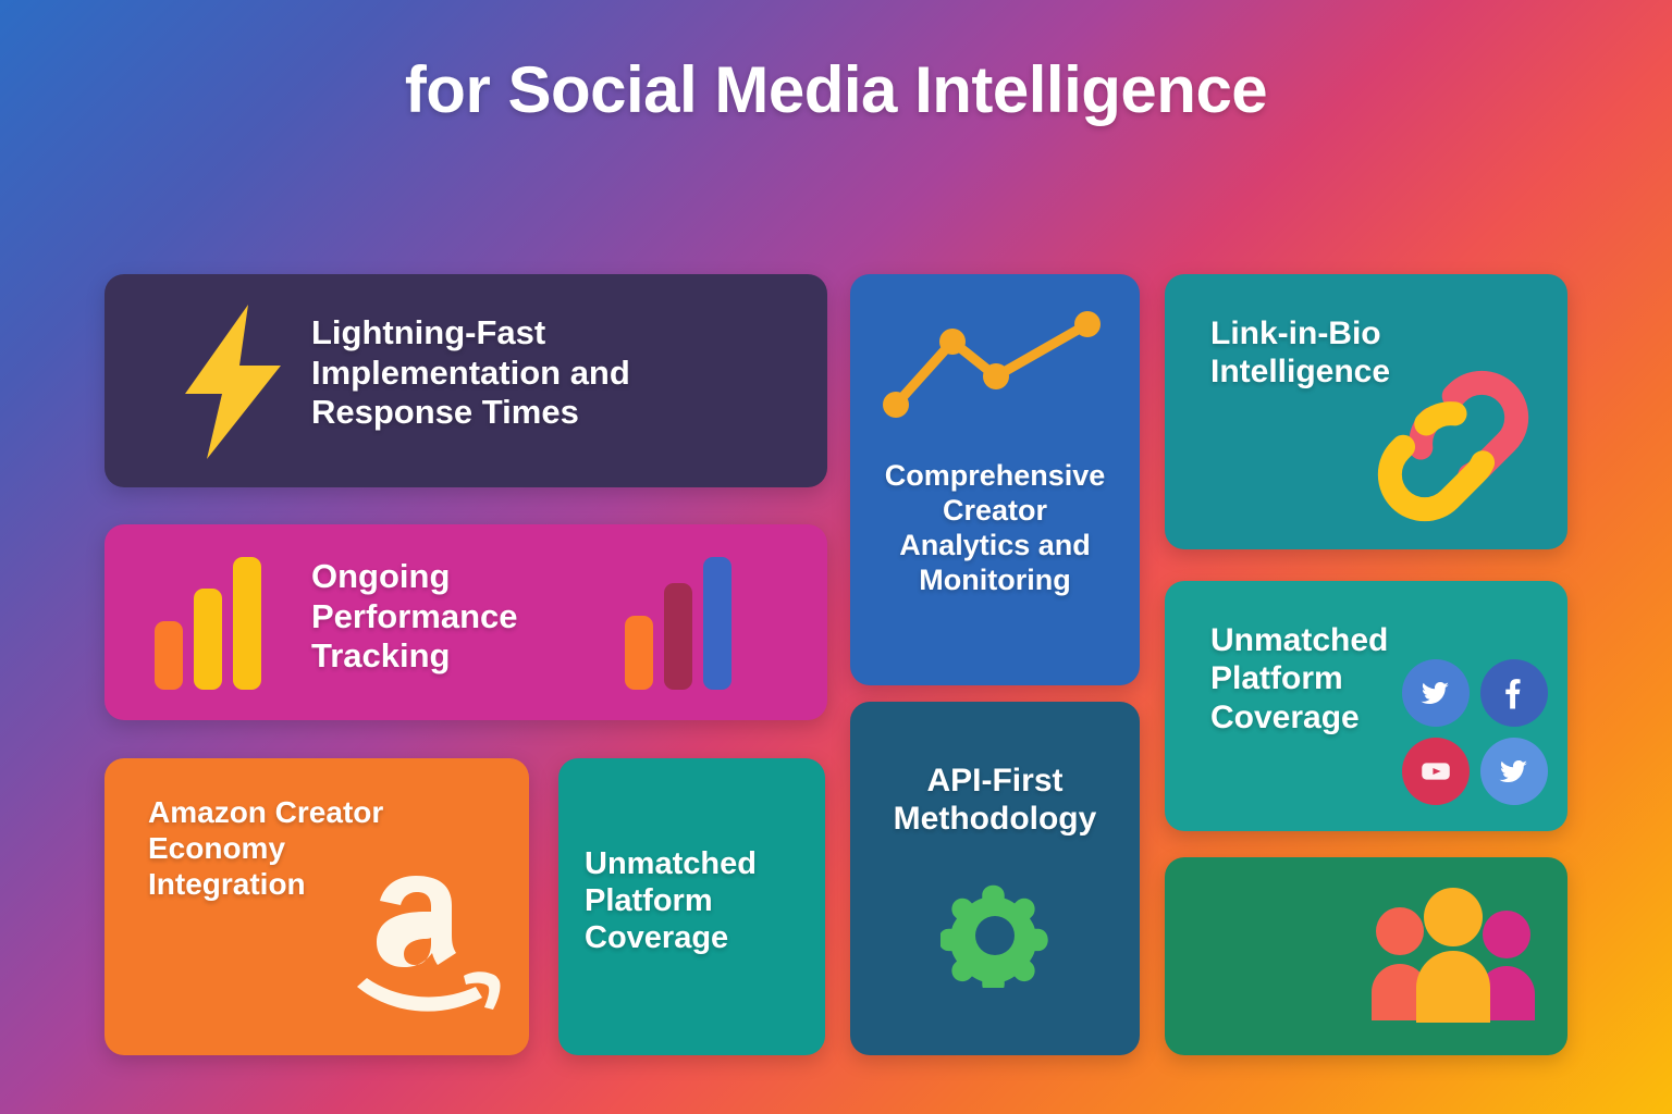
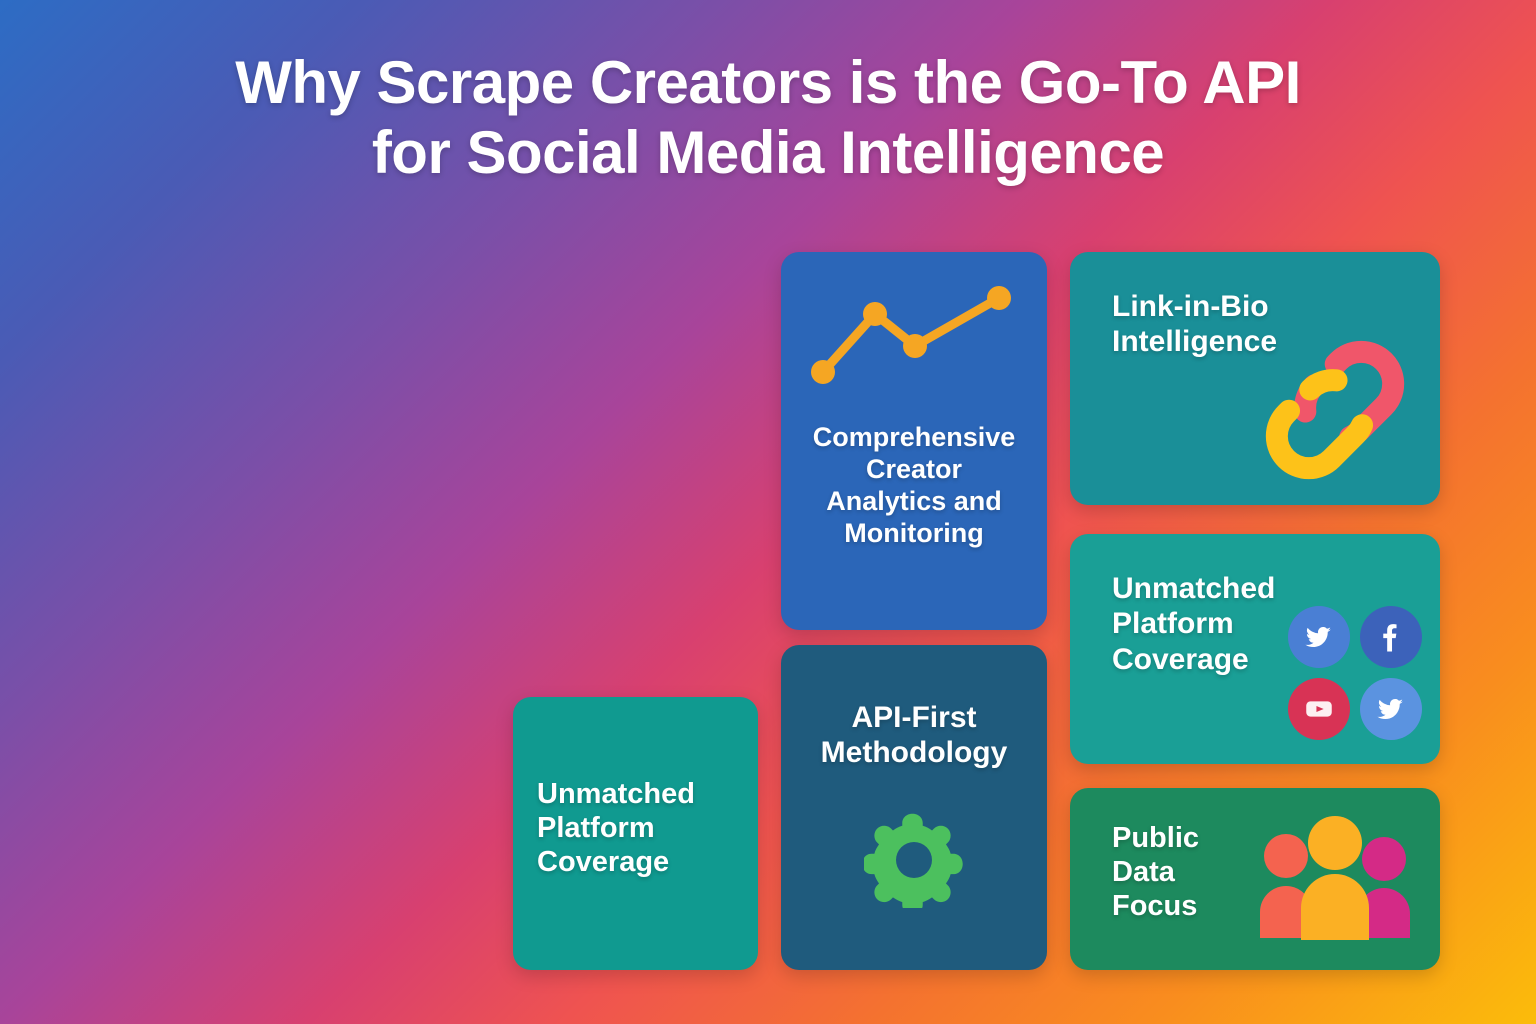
+ Why Scrape Creators is the Go-To API
  for Social Media Intelligence
- Lightning-Fast
- Implementation and
- Response Times
- Ongoing
- Performance
- Tracking
- Amazon Creator
- Economy
- Integration
  Unmatched
  Platform
  Coverage
  Comprehensive
  Creator
  Analytics and
  Monitoring
  API-First
  Methodology
  Link-in-Bio
  Intelligence
  Unmatched
  Platform
  Coverage
+ Public
+ Data
+ Focus
